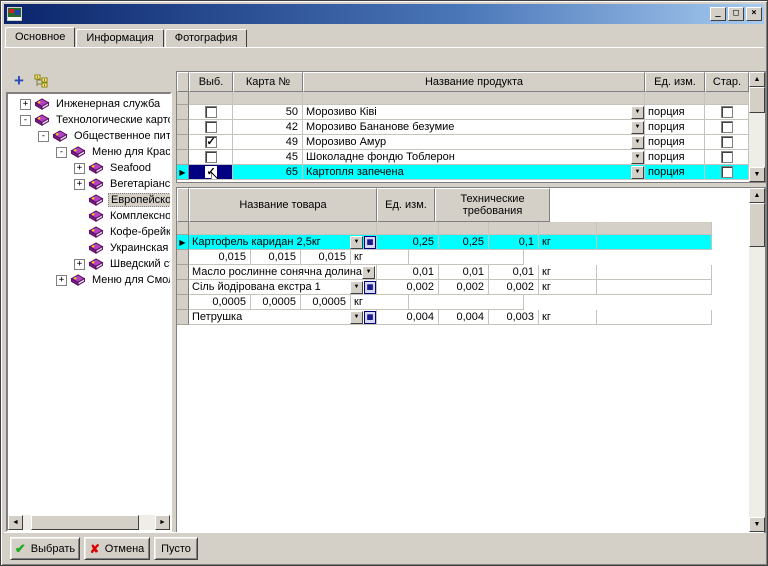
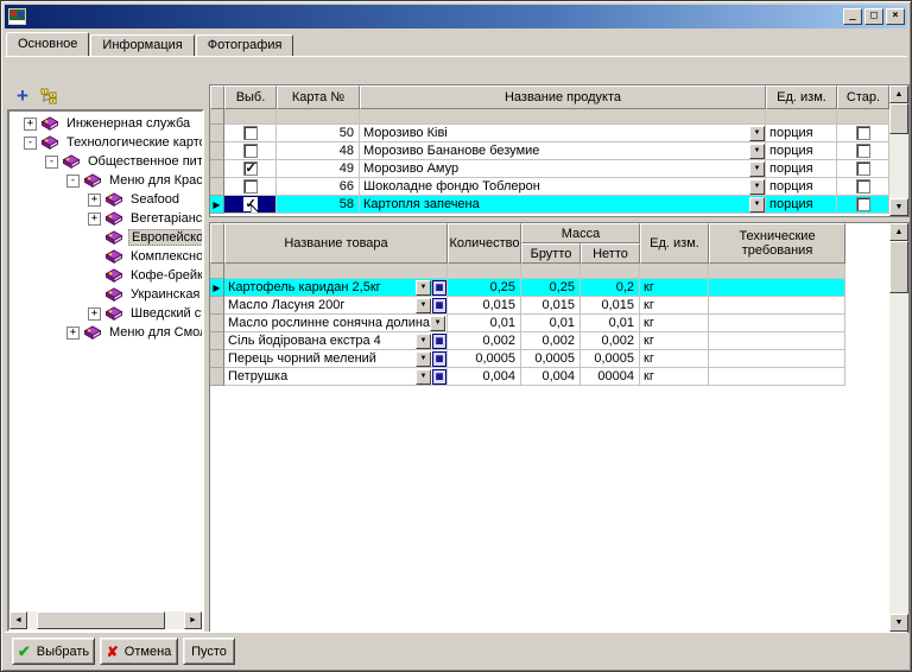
  _
  □
  ×
  Основное
  Информация
  Фотография
  +
  +
  Инженерная служба
  -
  Технологические карт
  -
  Общественное пит
  -
  +
  Seafood
  +
  Европейско
  Комплексно
  Кофе-брейк
  +
  Шведский с
  +
  Выб.
  Карта №
  Название продукта
  Ед. изм.
  Стар.
  50
  Морозиво Ківі
  порция
- 42
+ 48
  Морозиво Бананове безумие
  порция
  49
  Морозиво Амур
  порция
- 45
+ 66
  Шоколадне фондю Тоблерон
  порция
  ▶
- 65
+ 58
  Картопля запечена
  порция
  Название товара
+ Количество
+ Масса
+ Брутто
+ Нетто
  Ед. изм.
  Технические требования
  ▶
  Картофель каридан 2,5кг
  0,25
  0,25
- 0,1
+ 0,2
  кг
+ Масло Ласуня 200г
  0,015
  0,015
  0,015
  кг
  Масло рослинне сонячна долина
  0,01
  0,01
  0,01
  кг
- Сіль йодірована екстра 1
+ Сіль йодірована екстра 4
  0,002
  0,002
  0,002
  кг
+ Перець чорний мелений
  0,0005
  0,0005
  0,0005
  кг
  Петрушка
  0,004
  0,004
- 0,003
+ 00004
  кг
  ✔
  Выбрать
  ✘
  Отмена
  Пусто
